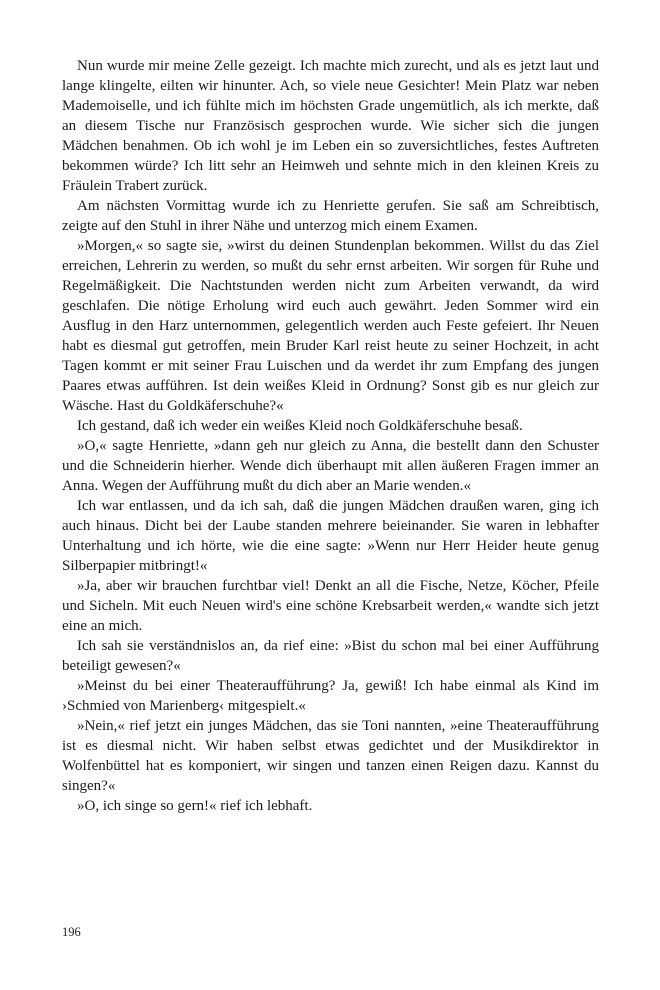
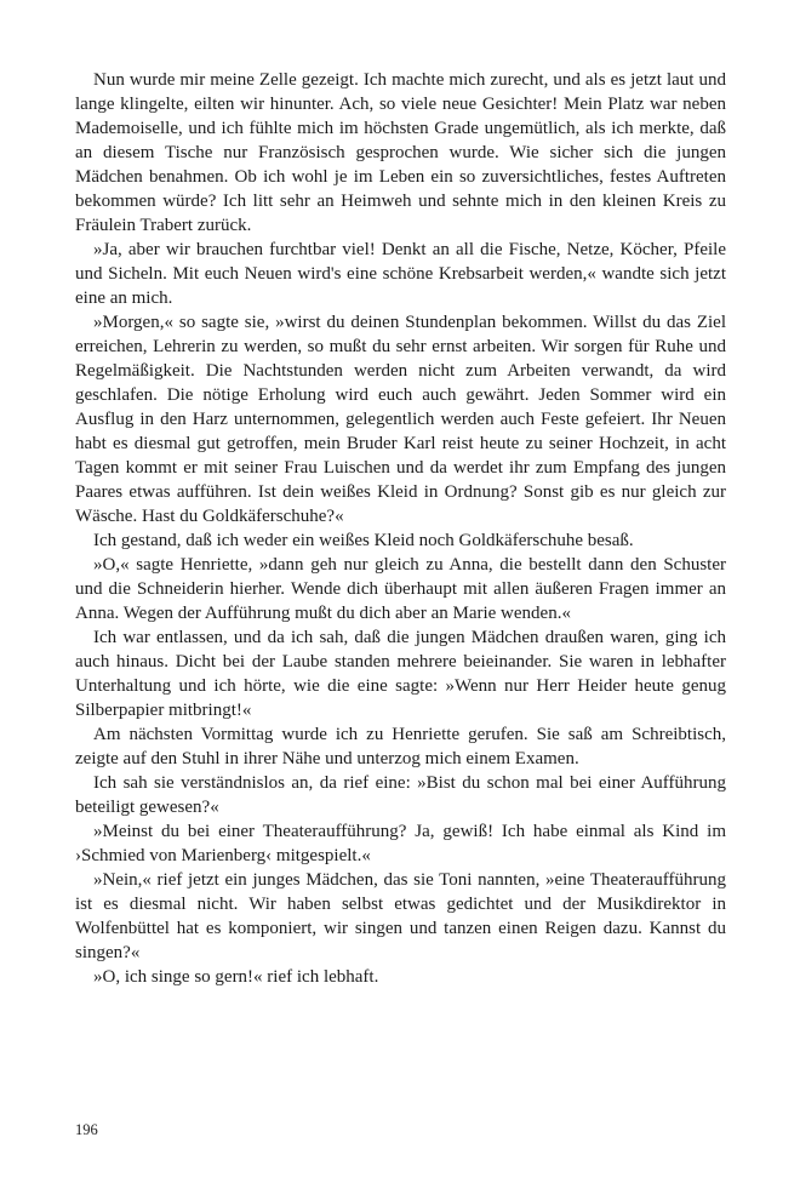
  Nun wurde mir meine Zelle gezeigt. Ich machte mich zurecht, und als es jetzt laut und lange klingelte, eilten wir hinunter. Ach, so viele neue Gesichter! Mein Platz war neben Mademoiselle, und ich fühlte mich im höchsten Grade ungemütlich, als ich merkte, daß an diesem Tische nur Französisch gesprochen wurde. Wie sicher sich die jungen Mädchen benahmen. Ob ich wohl je im Leben ein so zuversichtliches, festes Auftreten bekommen würde? Ich litt sehr an Heimweh und sehnte mich in den kleinen Kreis zu Fräulein Trabert zurück.
- Am nächsten Vormittag wurde ich zu Henriette gerufen. Sie saß am Schreibtisch, zeigte auf den Stuhl in ihrer Nähe und unterzog mich einem Examen.
+ »Ja, aber wir brauchen furchtbar viel! Denkt an all die Fische, Netze, Köcher, Pfeile und Sicheln. Mit euch Neuen wird's eine schöne Krebsarbeit werden,« wandte sich jetzt eine an mich.
  »Morgen,« so sagte sie, »wirst du deinen Stundenplan bekommen. Willst du das Ziel erreichen, Lehrerin zu werden, so mußt du sehr ernst arbeiten. Wir sorgen für Ruhe und Regelmäßigkeit. Die Nachtstunden werden nicht zum Arbeiten verwandt, da wird geschlafen. Die nötige Erholung wird euch auch gewährt. Jeden Sommer wird ein Ausflug in den Harz unternommen, gelegentlich werden auch Feste gefeiert. Ihr Neuen habt es diesmal gut getroffen, mein Bruder Karl reist heute zu seiner Hochzeit, in acht Tagen kommt er mit seiner Frau Luischen und da werdet ihr zum Empfang des jungen Paares etwas aufführen. Ist dein weißes Kleid in Ordnung? Sonst gib es nur gleich zur Wäsche. Hast du Goldkäferschuhe?«
  Ich gestand, daß ich weder ein weißes Kleid noch Goldkäferschuhe besaß.
  »O,« sagte Henriette, »dann geh nur gleich zu Anna, die bestellt dann den Schuster und die Schneiderin hierher. Wende dich überhaupt mit allen äußeren Fragen immer an Anna. Wegen der Aufführung mußt du dich aber an Marie wenden.«
  Ich war entlassen, und da ich sah, daß die jungen Mädchen draußen waren, ging ich auch hinaus. Dicht bei der Laube standen mehrere beieinander. Sie waren in lebhafter Unterhaltung und ich hörte, wie die eine sagte: »Wenn nur Herr Heider heute genug Silberpapier mitbringt!«
- »Ja, aber wir brauchen furchtbar viel! Denkt an all die Fische, Netze, Köcher, Pfeile und Sicheln. Mit euch Neuen wird's eine schöne Krebsarbeit werden,« wandte sich jetzt eine an mich.
+ Am nächsten Vormittag wurde ich zu Henriette gerufen. Sie saß am Schreibtisch, zeigte auf den Stuhl in ihrer Nähe und unterzog mich einem Examen.
  Ich sah sie verständnislos an, da rief eine: »Bist du schon mal bei einer Aufführung beteiligt gewesen?«
  »Meinst du bei einer Theateraufführung? Ja, gewiß! Ich habe einmal als Kind im ›Schmied von Marienberg‹ mitgespielt.«
  »Nein,« rief jetzt ein junges Mädchen, das sie Toni nannten, »eine Theateraufführung ist es diesmal nicht. Wir haben selbst etwas gedichtet und der Musikdirektor in Wolfenbüttel hat es komponiert, wir singen und tanzen einen Reigen dazu. Kannst du singen?«
  »O, ich singe so gern!« rief ich lebhaft.
  196
